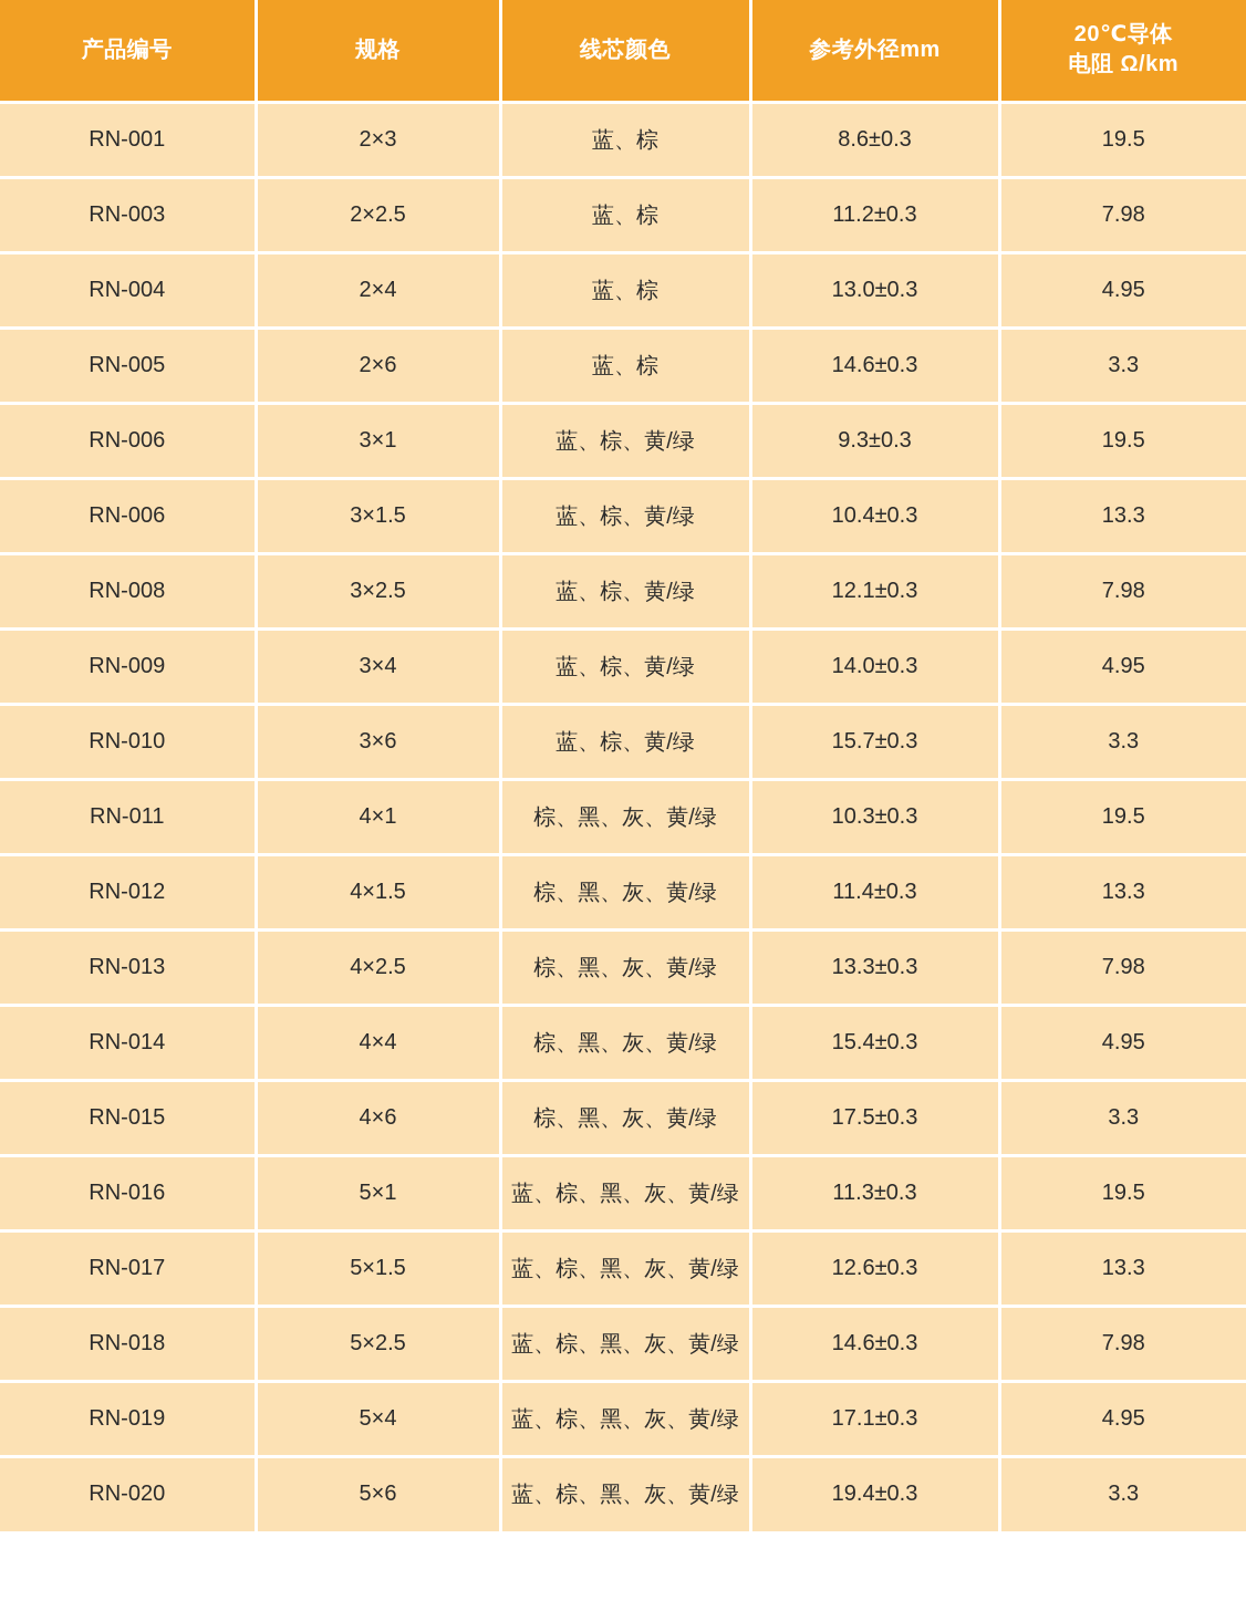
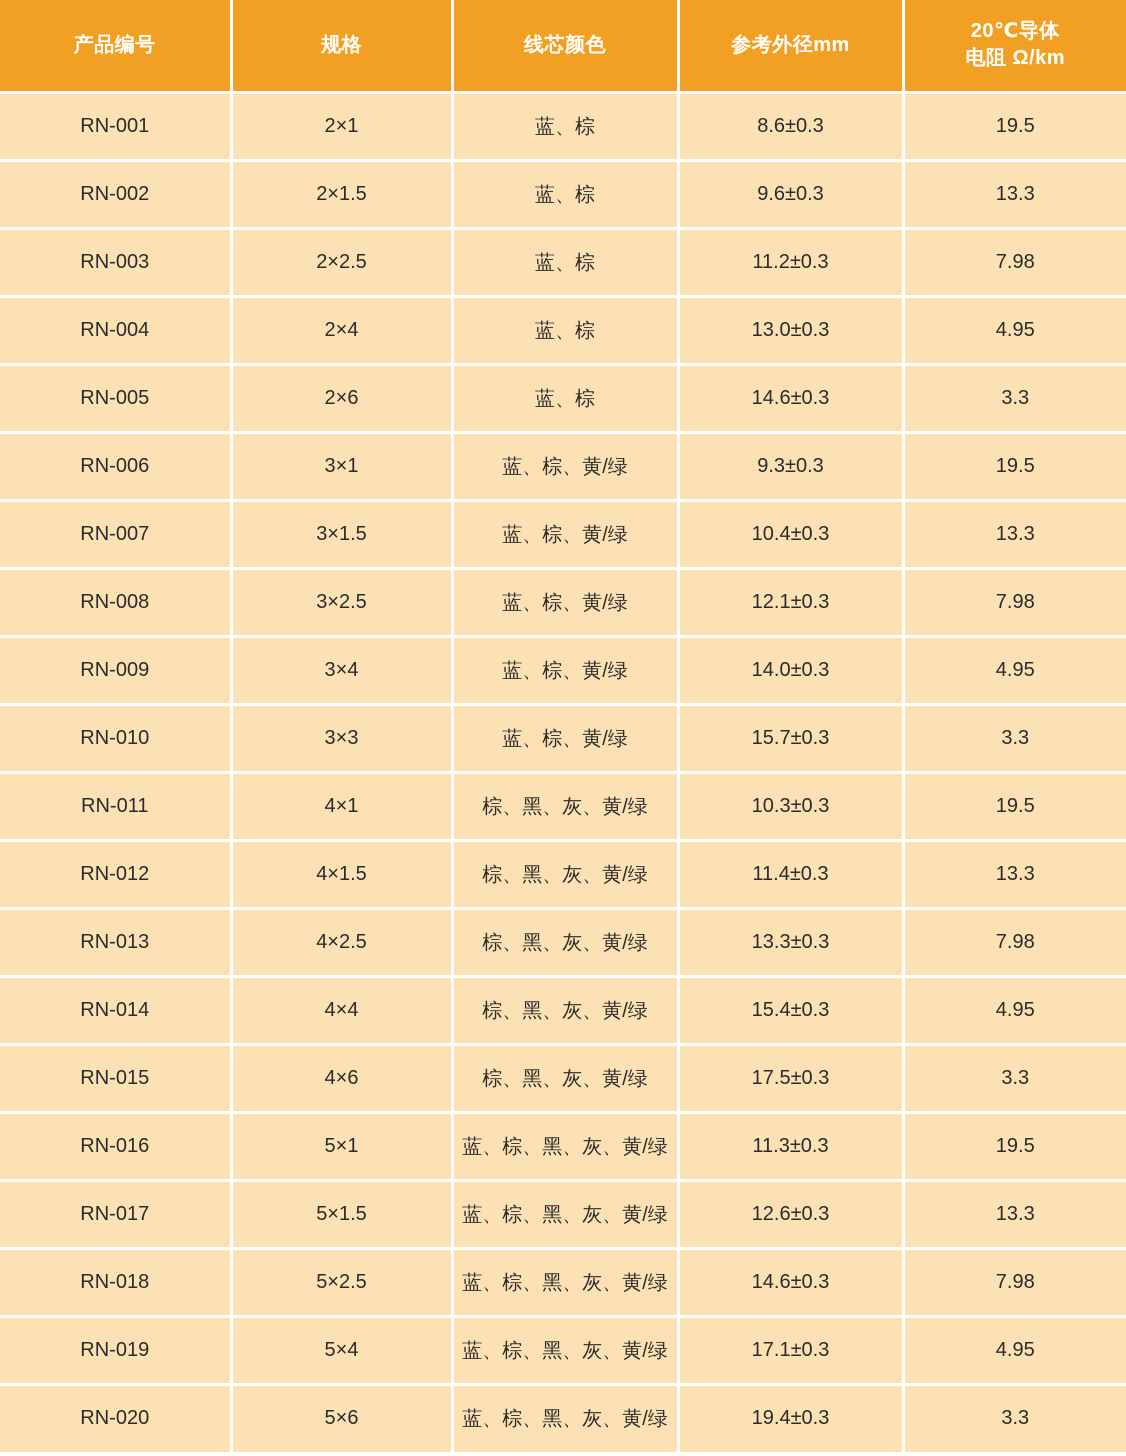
  产品编号	规格	线芯颜色	参考外径mm	20℃导体电阻 Ω/km
- RN-001	2×3	蓝、棕	8.6±0.3	19.5
+ RN-001	2×1	蓝、棕	8.6±0.3	19.5
+ RN-002	2×1.5	蓝、棕	9.6±0.3	13.3
  RN-003	2×2.5	蓝、棕	11.2±0.3	7.98
  RN-004	2×4	蓝、棕	13.0±0.3	4.95
  RN-005	2×6	蓝、棕	14.6±0.3	3.3
  RN-006	3×1	蓝、棕、黄/绿	9.3±0.3	19.5
- RN-006	3×1.5	蓝、棕、黄/绿	10.4±0.3	13.3
+ RN-007	3×1.5	蓝、棕、黄/绿	10.4±0.3	13.3
  RN-008	3×2.5	蓝、棕、黄/绿	12.1±0.3	7.98
  RN-009	3×4	蓝、棕、黄/绿	14.0±0.3	4.95
- RN-010	3×6	蓝、棕、黄/绿	15.7±0.3	3.3
+ RN-010	3×3	蓝、棕、黄/绿	15.7±0.3	3.3
  RN-011	4×1	棕、黑、灰、黄/绿	10.3±0.3	19.5
  RN-012	4×1.5	棕、黑、灰、黄/绿	11.4±0.3	13.3
  RN-013	4×2.5	棕、黑、灰、黄/绿	13.3±0.3	7.98
  RN-014	4×4	棕、黑、灰、黄/绿	15.4±0.3	4.95
  RN-015	4×6	棕、黑、灰、黄/绿	17.5±0.3	3.3
  RN-016	5×1	蓝、棕、黑、灰、黄/绿	11.3±0.3	19.5
  RN-017	5×1.5	蓝、棕、黑、灰、黄/绿	12.6±0.3	13.3
  RN-018	5×2.5	蓝、棕、黑、灰、黄/绿	14.6±0.3	7.98
  RN-019	5×4	蓝、棕、黑、灰、黄/绿	17.1±0.3	4.95
  RN-020	5×6	蓝、棕、黑、灰、黄/绿	19.4±0.3	3.3
